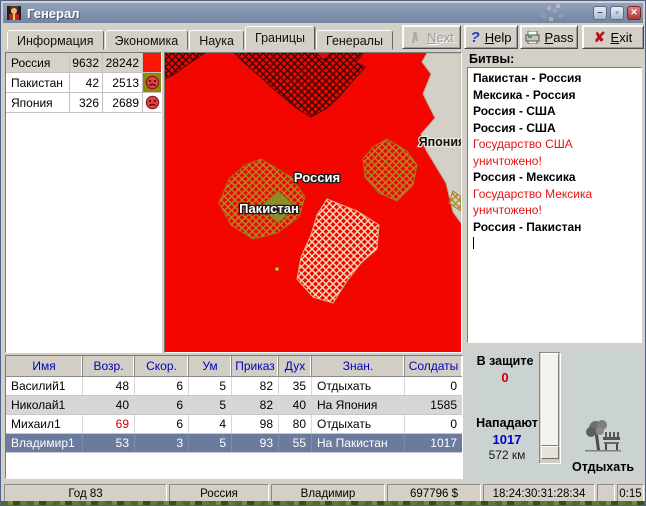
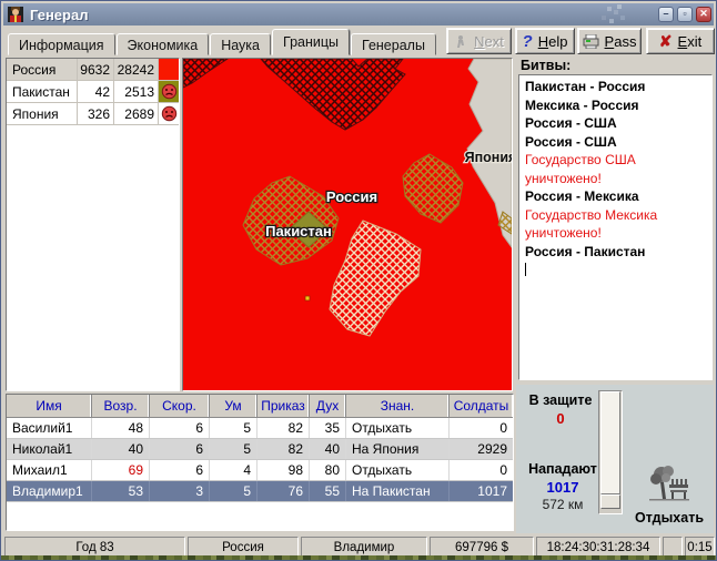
  Генерал
  –
  ▫
  ✕
  Информация
  Экономика
  Наука
  Границы
  Генералы
  Next
  ?
  Help
  Pass
  ✘
  Exit
  Россия
  9632
  28242
  Пакистан
  42
  2513
  Япония
  326
  2689
  Россия
  Пакистан
  Япони
  Битвы:
  Пакистан - Россия
  Мексика - Россия
  Россия - США
  Россия - США
  Государство США уничтожено!
  Россия - Мексика
  Государство Мексика уничтожено!
  Россия - Пакистан
  Имя
  Возр.
  Скор.
  Ум
  Приказ
  Дух
  Знан.
  Солдаты
  Василий1
  48
  6
  5
  82
  35
  Отдыхать
  0
  Николай1
  40
  6
  5
  82
  40
  На Япония
- 1585
+ 2929
  Михаил1
  69
  6
  4
  98
  80
  Отдыхать
  0
  Владимир1
  53
  3
  5
- 93
+ 76
  55
  На Пакистан
  1017
  В защите
  0
  Нападают
  1017
  572 км
  Отдыхать
  Год 83
  Россия
  Владимир
  697796 $
  18:24:30:31:28:34
  0:15
